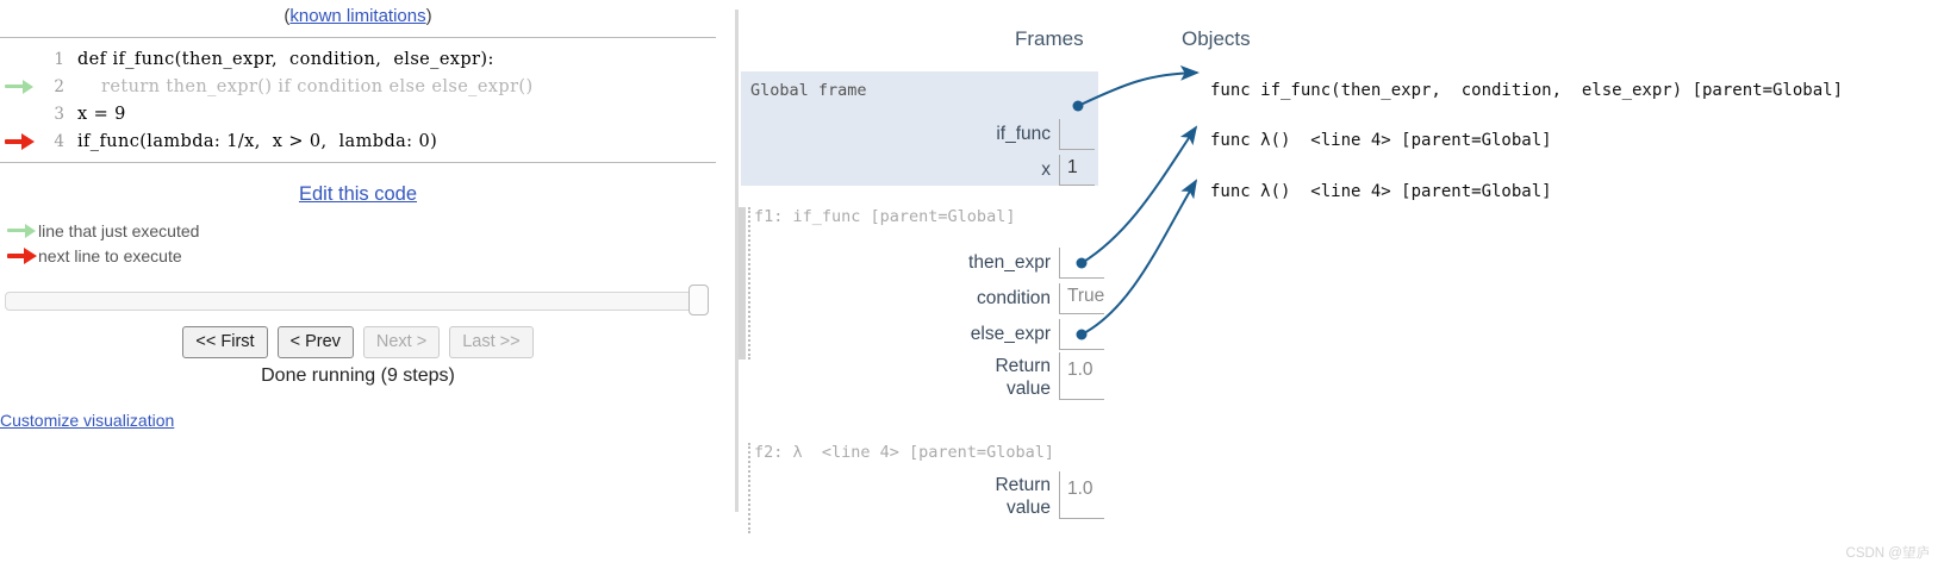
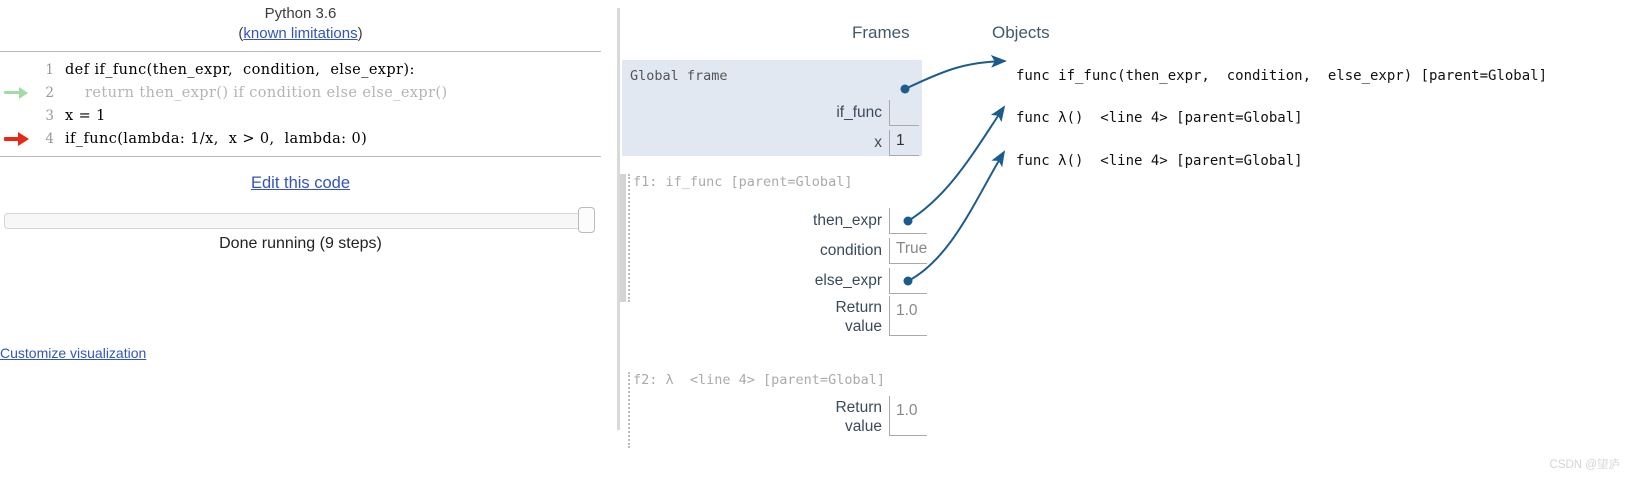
+ Python 3.6
  (known limitations)
  1
  def if_func(then_expr, condition, else_expr):
  2
  return then_expr() if condition else else_expr()
  3
- x = 9
+ x = 1
  4
  if_func(lambda: 1/x, x > 0, lambda: 0)
  Edit this code
- line that just executed
- next line to execute
- << First
- < Prev
- Next >
- Last >>
  Done running (9 steps)
  Customize visualization
  Frames
  Objects
  Global frame
  if_func
  x
  1
  f1: if_func [parent=Global]
  then_expr
  condition
  True
  else_expr
  Return
  value
  1.0
  f2: λ <line 4> [parent=Global]
  Return
  value
  1.0
  func if_func(then_expr, condition, else_expr) [parent=Global]
  func λ() <line 4> [parent=Global]
  func λ() <line 4> [parent=Global]
  CSDN @望庐
